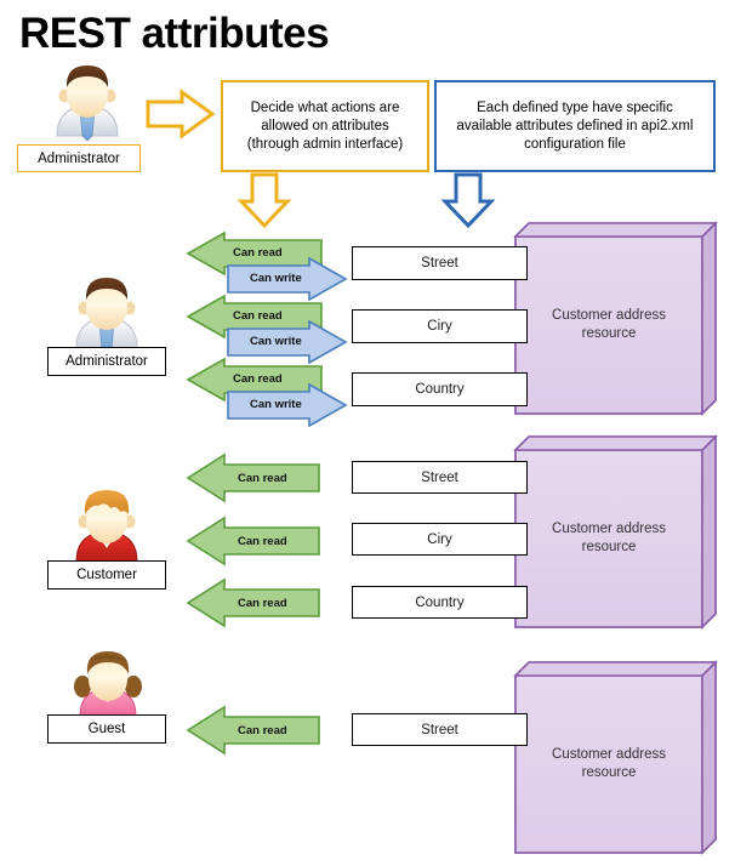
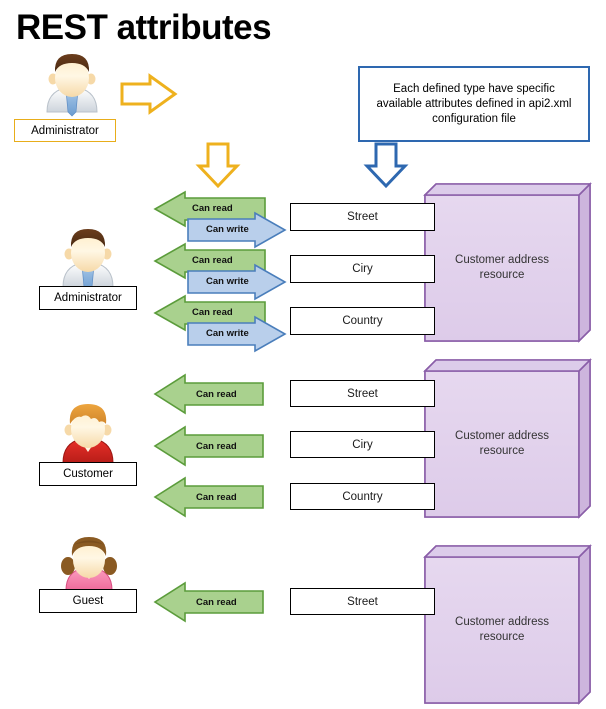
  REST attributes
- Decide what actions are
- allowed on attributes
- (through admin interface)
  Each defined type have specific
  available attributes defined in api2.xml
  configuration file
  Administrator
  Administrator
  Customer
  Guest
  Can read
  Can write
  Can read
  Can write
  Can read
  Can write
  Can read
  Can read
  Can read
  Can read
  Street
  Ciry
  Country
  Street
  Ciry
  Country
  Street
  Customer address
  resource
  Customer address
  resource
  Customer address
  resource
